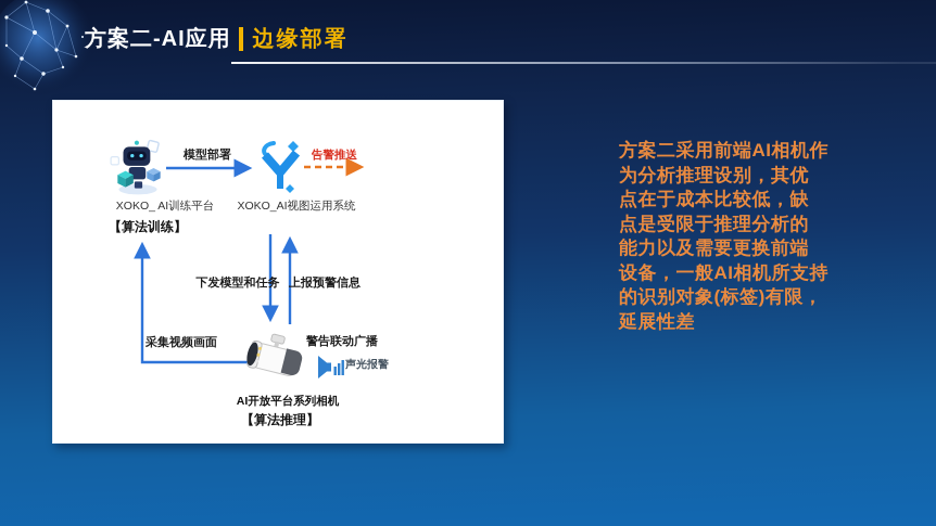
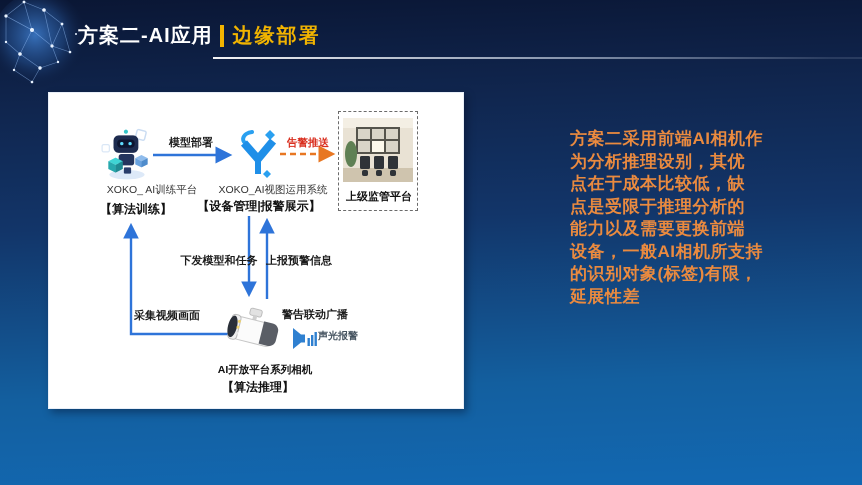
  方案二-AI应用
  边缘部署
  XOKO_ AI训练平台
  【算法训练】
  XOKO_AI视图运用系统
+ 【设备管理|报警展示】
+ 上级监管平台
  AI开放平台系列相机
  【算法推理】
  声光报警
  模型部署
  告警推送
  下发模型和任务
  上报预警信息
  采集视频画面
  警告联动广播
  方案二采用前端AI相机作
  为分析推理设别，其优
  点在于成本比较低，缺
  点是受限于推理分析的
  能力以及需要更换前端
  设备，一般AI相机所支持
  的识别对象(标签)有限，
  延展性差
